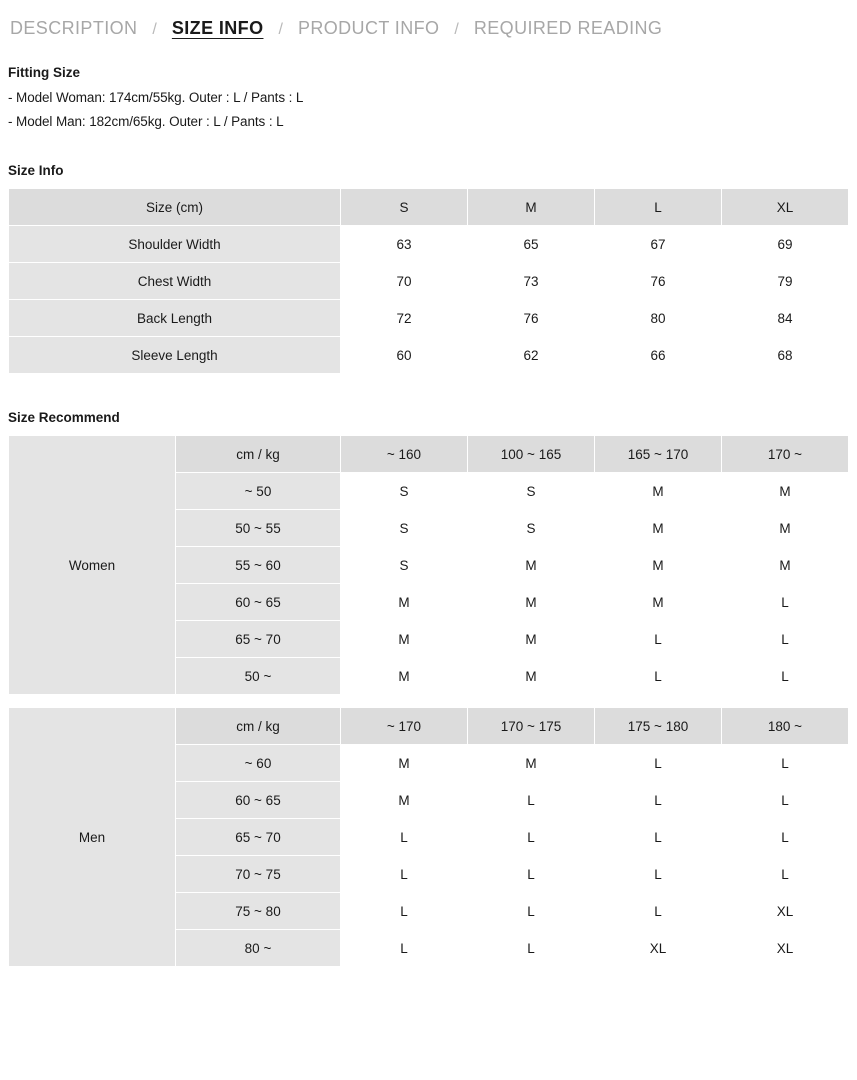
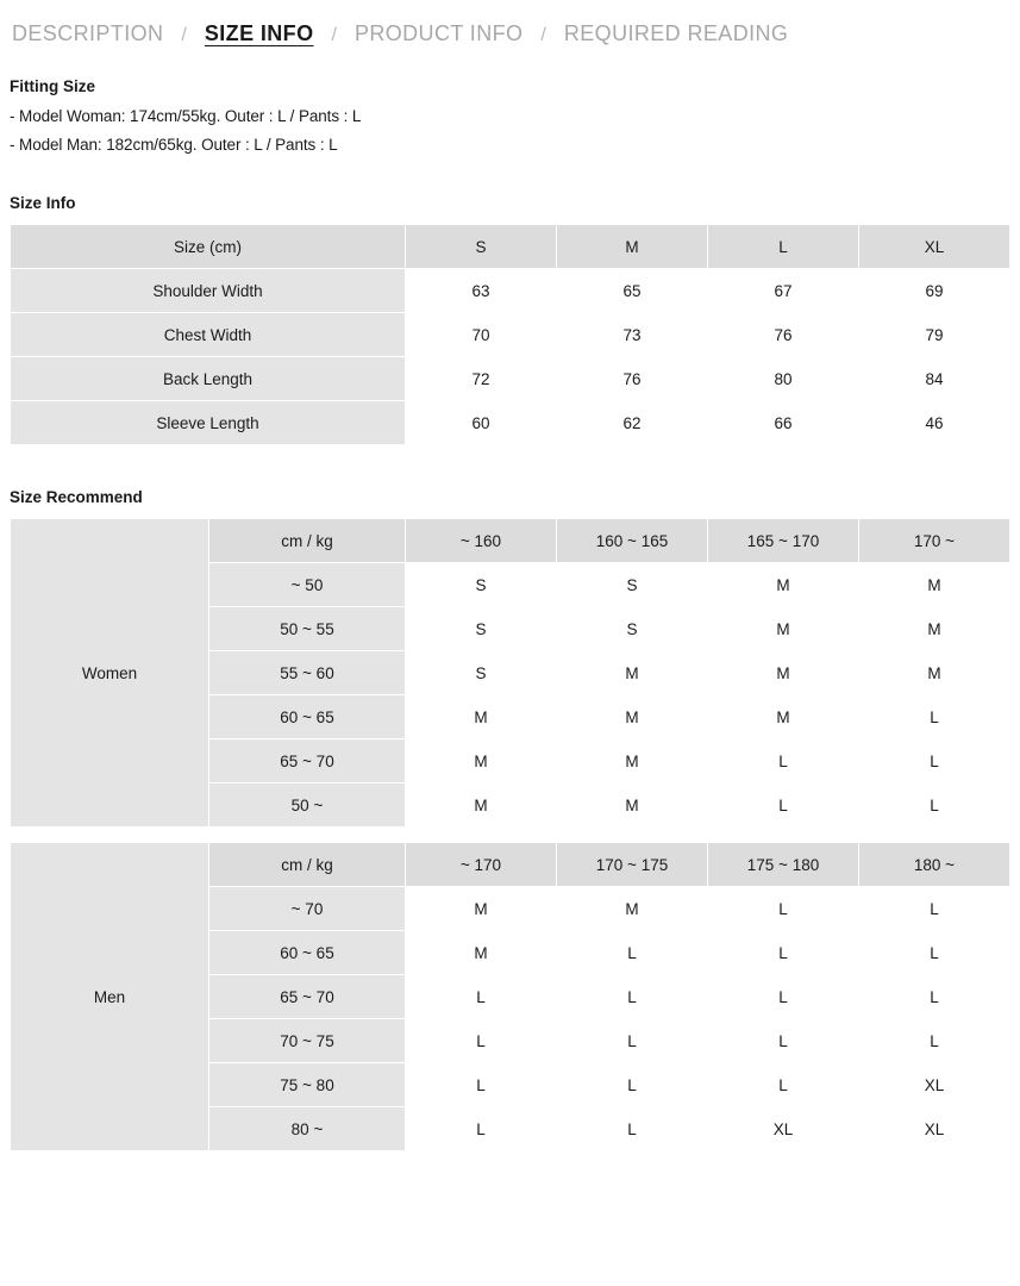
  DESCRIPTION
  /
  SIZE INFO
  /
  PRODUCT INFO
  /
  REQUIRED READING
  Fitting Size
  - Model Woman: 174cm/55kg. Outer : L / Pants : L
  - Model Man: 182cm/65kg. Outer : L / Pants : L
  Size Info
  Size (cm)	S	M	L	XL
  Shoulder Width	63	65	67	69
  Chest Width	70	73	76	79
  Back Length	72	76	80	84
- Sleeve Length	60	62	66	68
+ Sleeve Length	60	62	66	46
  Size Recommend
- Women	cm / kg	~ 160	100 ~ 165	165 ~ 170	170 ~
+ Women	cm / kg	~ 160	160 ~ 165	165 ~ 170	170 ~
  ~ 50	S	S	M	M
  50 ~ 55	S	S	M	M
  55 ~ 60	S	M	M	M
  60 ~ 65	M	M	M	L
  65 ~ 70	M	M	L	L
  50 ~	M	M	L	L
  Men	cm / kg	~ 170	170 ~ 175	175 ~ 180	180 ~
- ~ 60	M	M	L	L
+ ~ 70	M	M	L	L
  60 ~ 65	M	L	L	L
  65 ~ 70	L	L	L	L
  70 ~ 75	L	L	L	L
  75 ~ 80	L	L	L	XL
  80 ~	L	L	XL	XL
